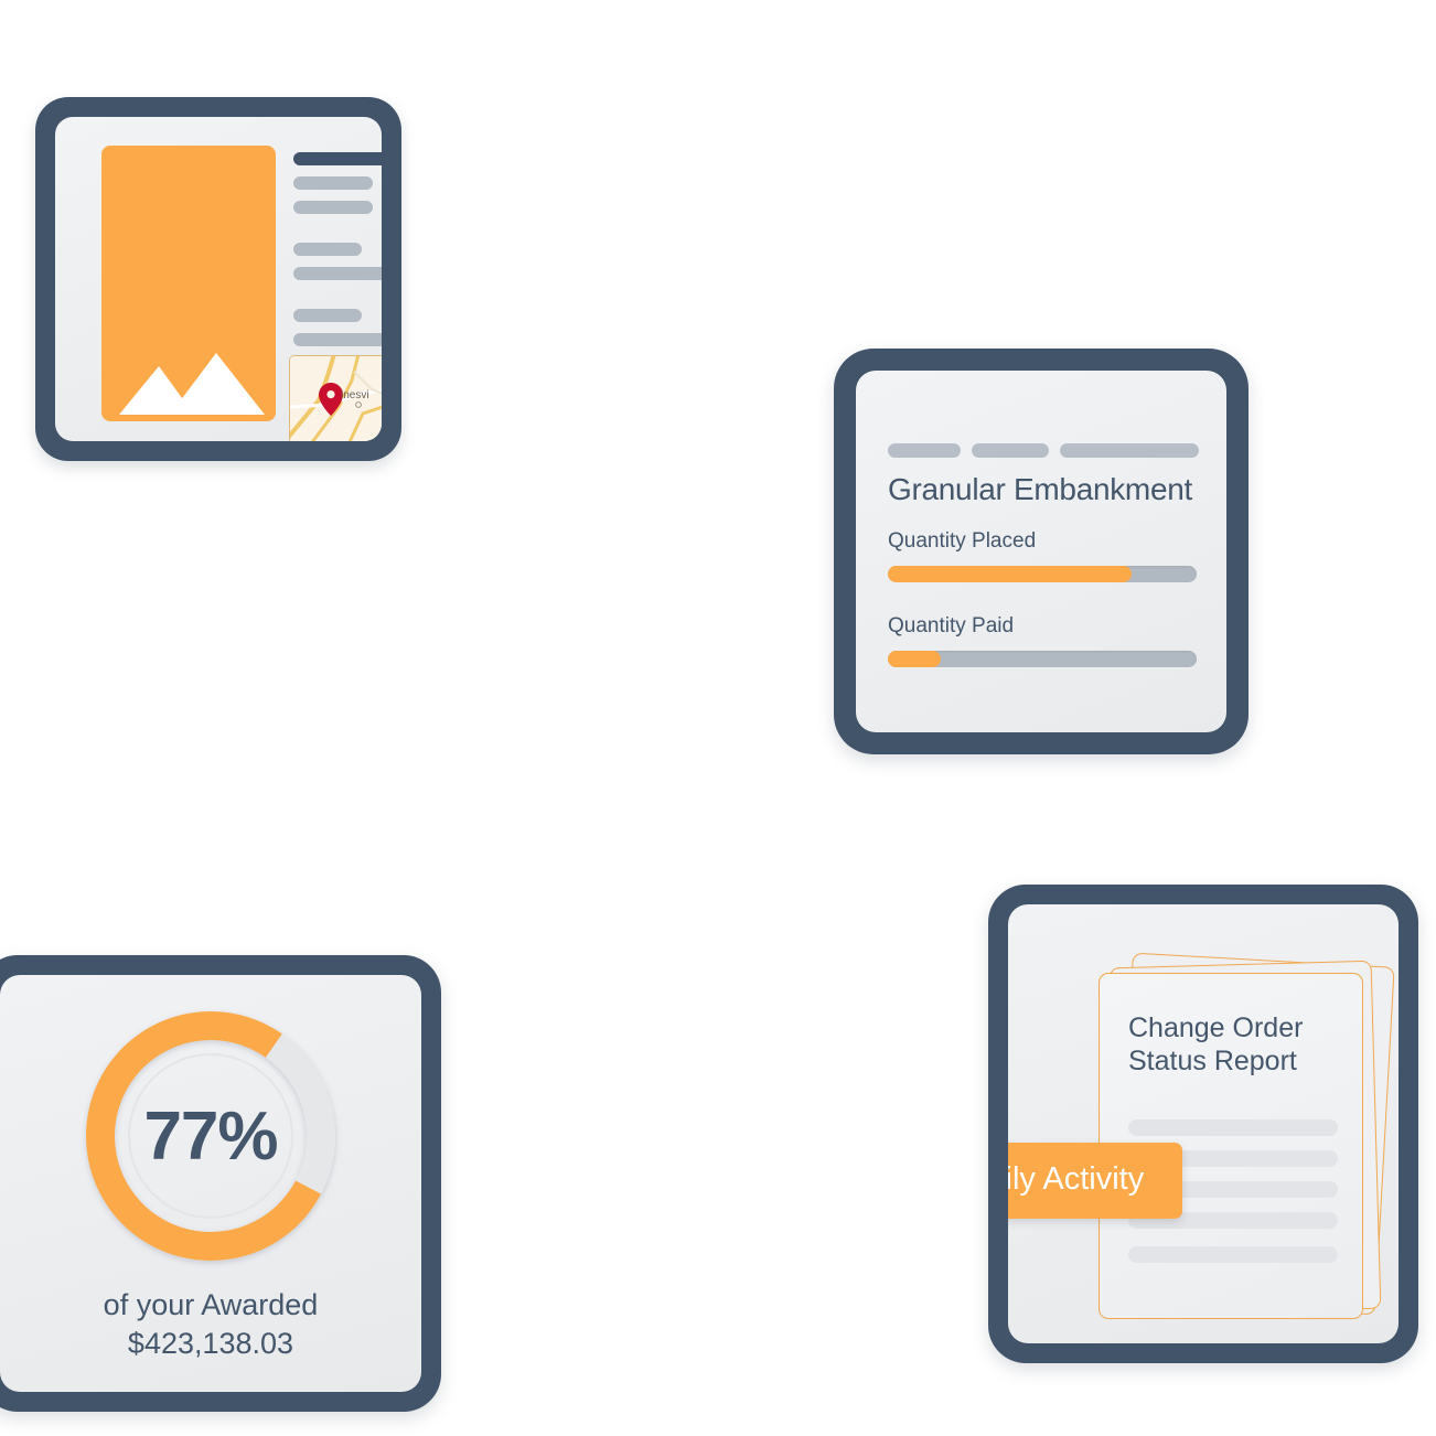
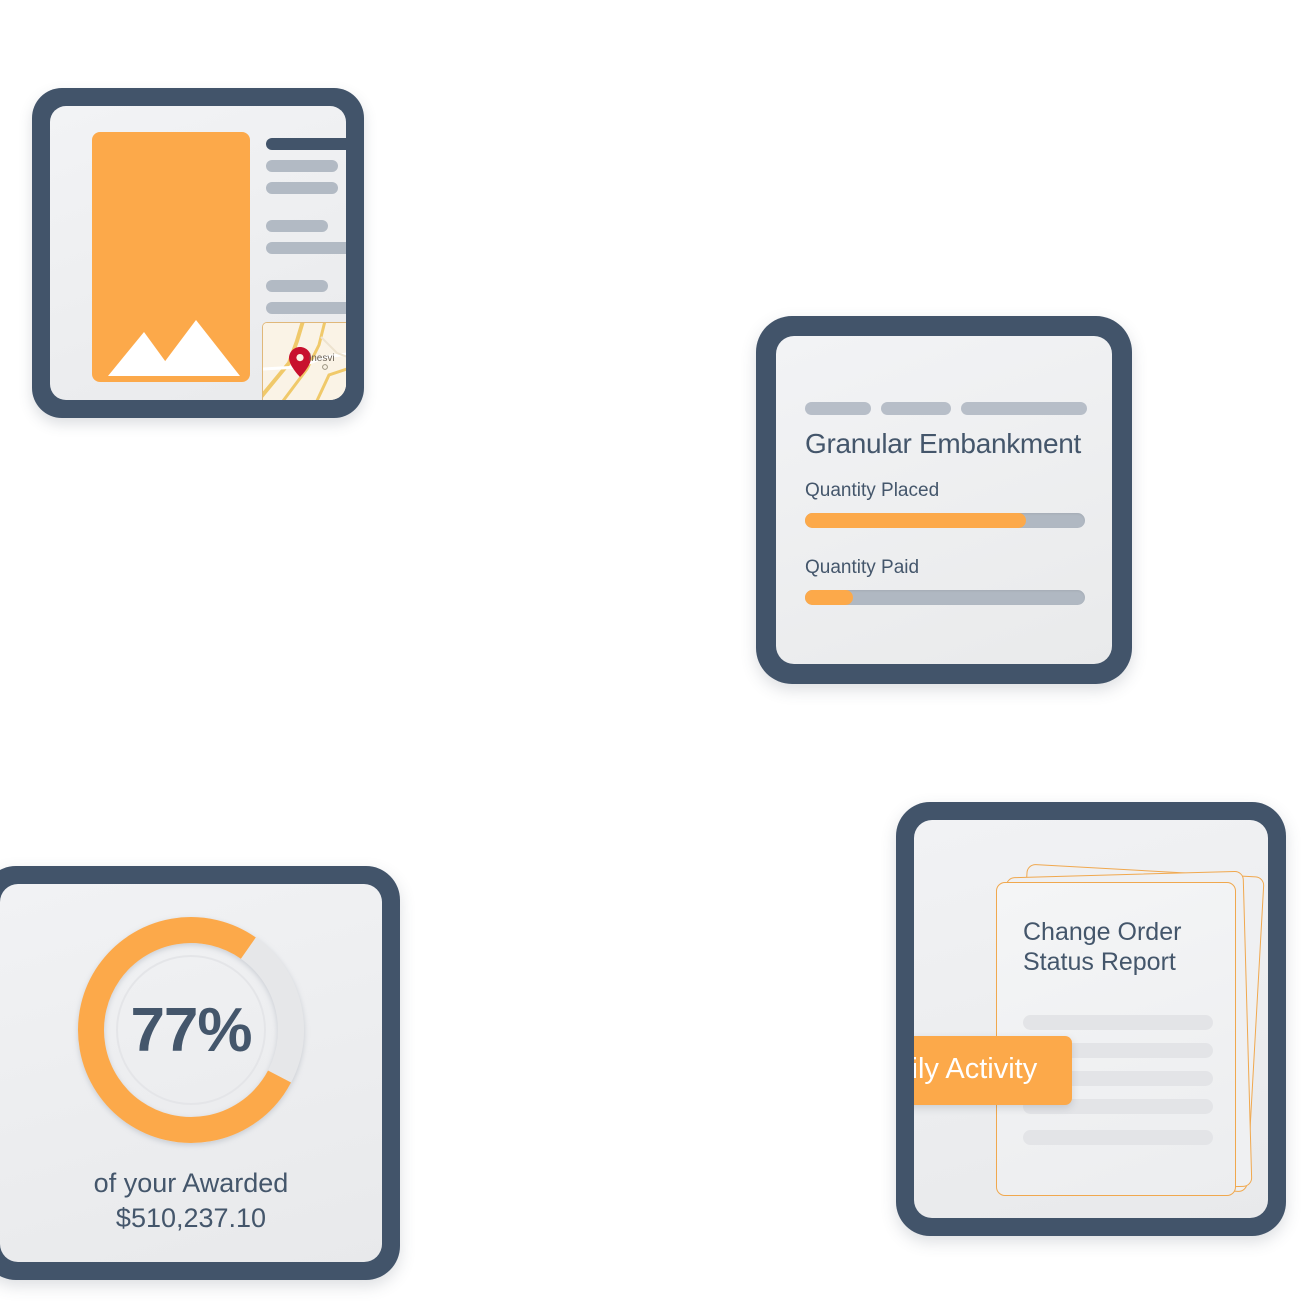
  inesvi
  Granular Embankment
  Quantity Placed
  Quantity Paid
  77%
  of your Awarded
- $423,138.03
+ $510,237.10
  Change Order
  Status Report
